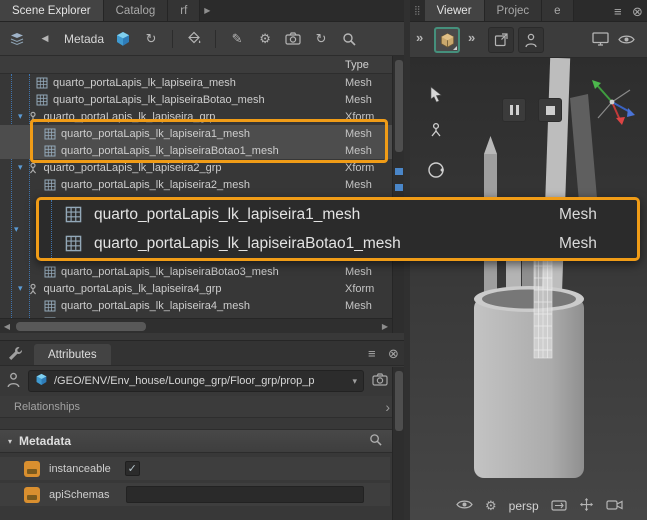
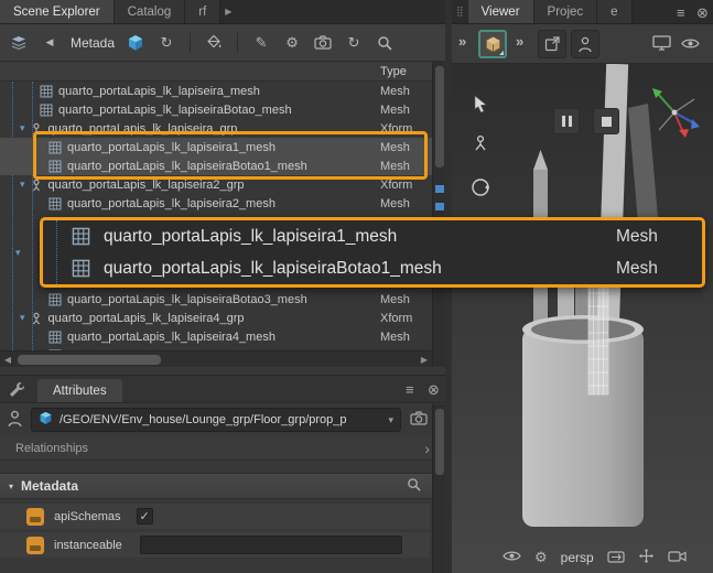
  Scene Explorer
  Catalog
  rf
  ▶
  ◀
  Metada
  ↻
  ✎
  ⚙
  ↻
  Type
  quarto_portaLapis_lk_lapiseira_mesh
  Mesh
  quarto_portaLapis_lk_lapiseiraBotao_mesh
  Mesh
  ▾
  quarto_portaLapis_lk_lapiseira_grp
  Xform
  quarto_portaLapis_lk_lapiseira1_mesh
  Mesh
  quarto_portaLapis_lk_lapiseiraBotao1_mesh
  Mesh
  ▾
  quarto_portaLapis_lk_lapiseira2_grp
  Xform
  quarto_portaLapis_lk_lapiseira2_mesh
  Mesh
  ▾
  quarto_portaLapis_lk_lapiseiraBotao3_mesh
  Mesh
  ▾
  quarto_portaLapis_lk_lapiseira4_grp
  Xform
  quarto_portaLapis_lk_lapiseira4_mesh
  Mesh
  ◀
  ▶
  Attributes
  ≡
  ⊗
  /GEO/ENV/Env_house/Lounge_grp/Floor_grp/prop_p
  ▾
  Relationships
  ›
  ▾
  Metadata
- instanceable
+ apiSchemas
  ✓
- apiSchemas
+ instanceable
  ⣿
  Viewer
  Projec
  e
  ≡
  ⊗
  »
  »
  ⚙
  persp
  quarto_portaLapis_lk_lapiseira1_mesh
  Mesh
  quarto_portaLapis_lk_lapiseiraBotao1_mesh
  Mesh
